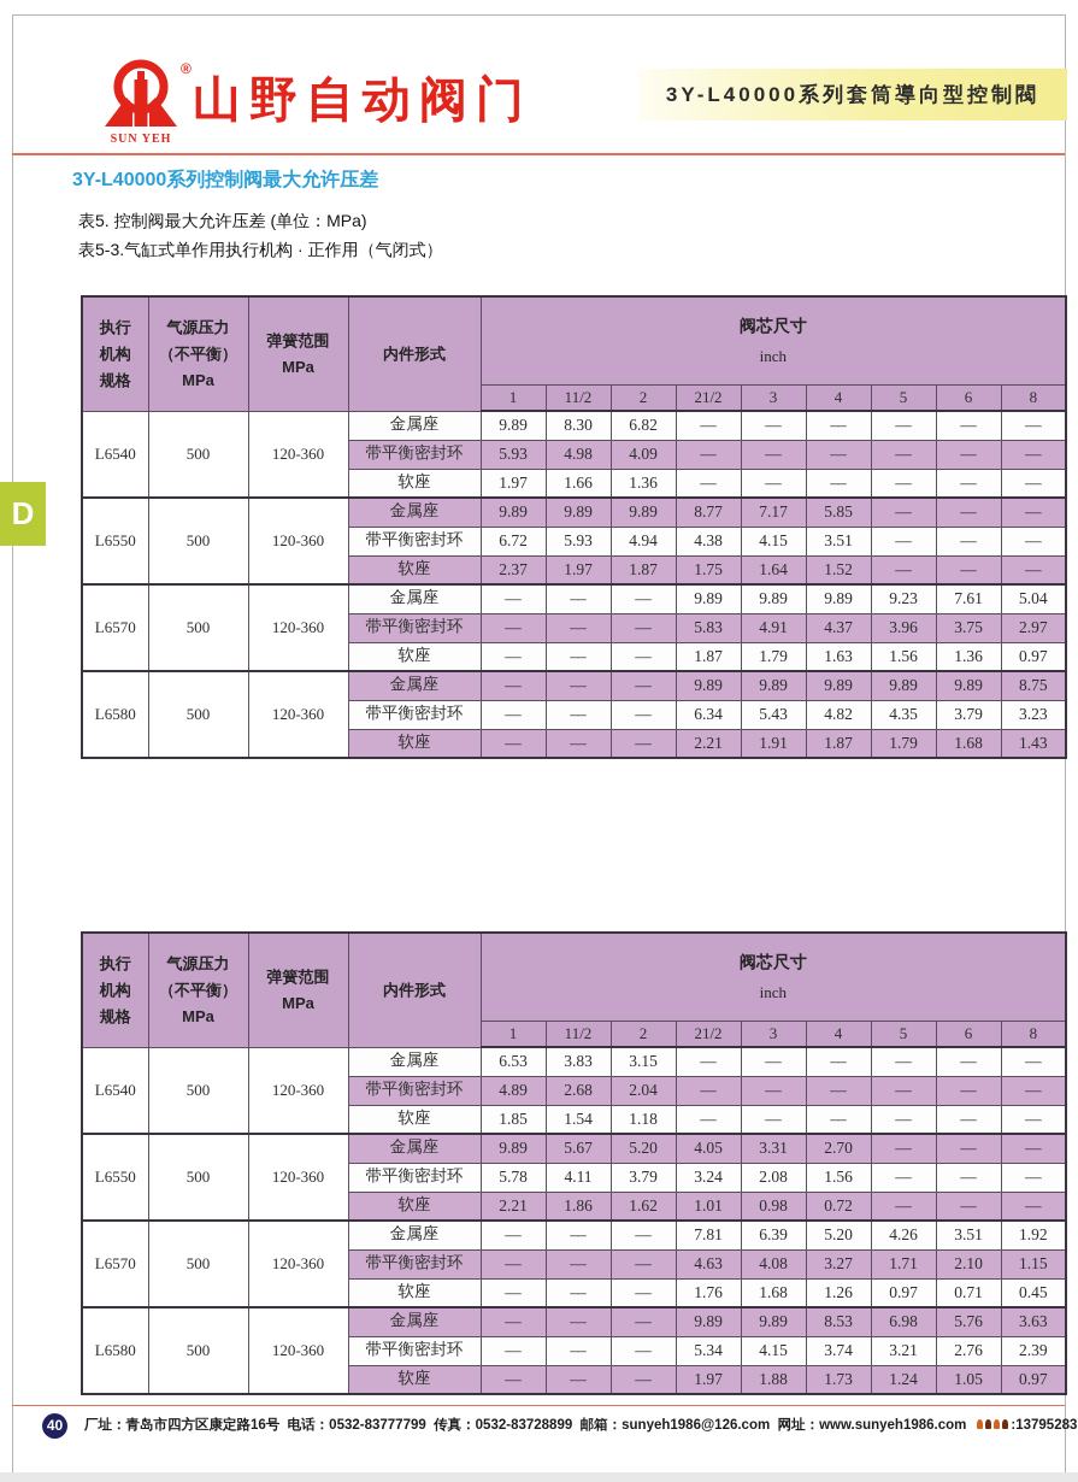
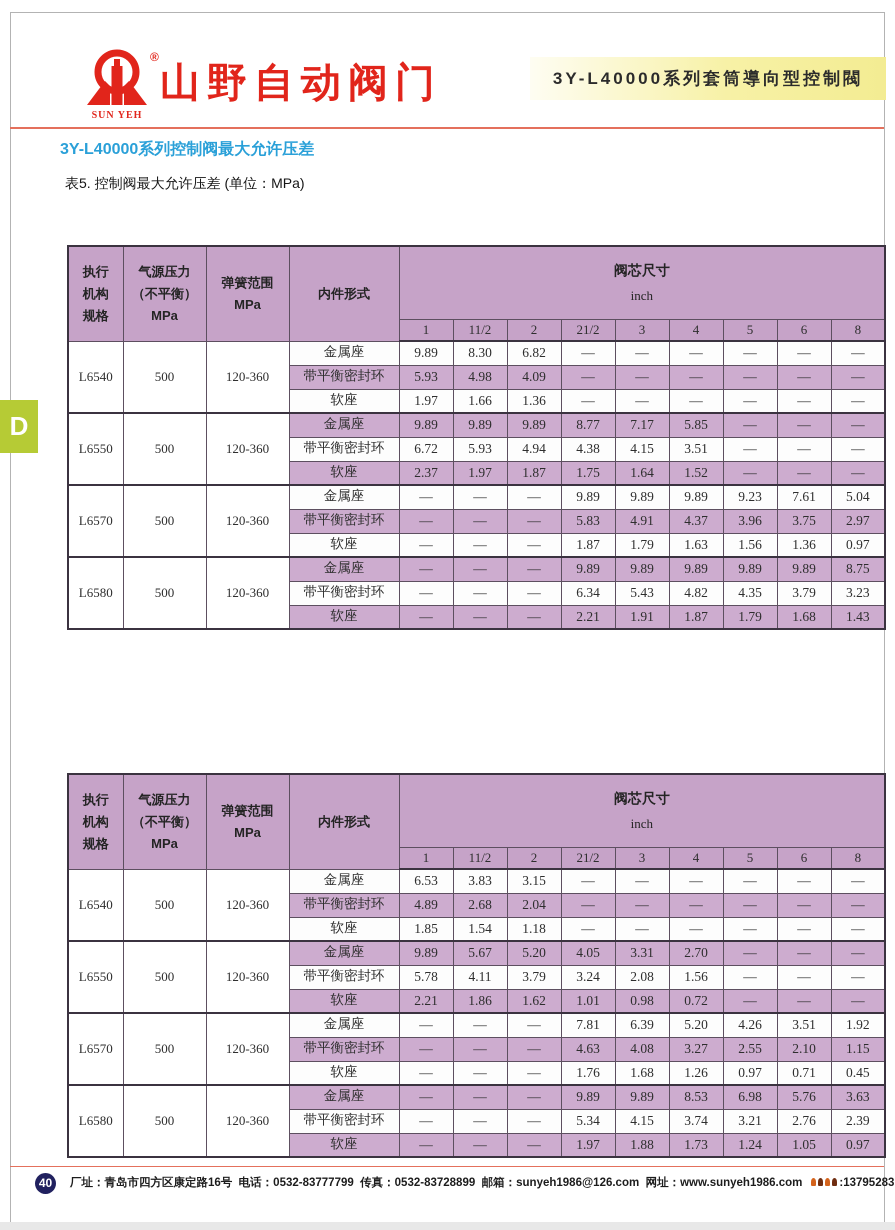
  ®
  SUN YEH
  山野自动阀门
  3Y-L40000系列套筒導向型控制閥
  3Y-L40000系列控制阀最大允许压差
  表5. 控制阀最大允许压差 (单位：MPa)
- 表5-3.气缸式单作用执行机构 · 正作用（气闭式）
  D
  执行 机构 规格	气源压力 （不平衡） MPa	弹簧范围 MPa	内件形式	阀芯尺寸inch
  1	11/2	2	21/2	3	4	5	6	8
  L6540	500	120-360	金属座	9.89	8.30	6.82	—	—	—	—	—	—
  带平衡密封环	5.93	4.98	4.09	—	—	—	—	—	—
  软座	1.97	1.66	1.36	—	—	—	—	—	—
  L6550	500	120-360	金属座	9.89	9.89	9.89	8.77	7.17	5.85	—	—	—
  带平衡密封环	6.72	5.93	4.94	4.38	4.15	3.51	—	—	—
  软座	2.37	1.97	1.87	1.75	1.64	1.52	—	—	—
  L6570	500	120-360	金属座	—	—	—	9.89	9.89	9.89	9.23	7.61	5.04
  带平衡密封环	—	—	—	5.83	4.91	4.37	3.96	3.75	2.97
  软座	—	—	—	1.87	1.79	1.63	1.56	1.36	0.97
  L6580	500	120-360	金属座	—	—	—	9.89	9.89	9.89	9.89	9.89	8.75
  带平衡密封环	—	—	—	6.34	5.43	4.82	4.35	3.79	3.23
  软座	—	—	—	2.21	1.91	1.87	1.79	1.68	1.43
  执行 机构 规格	气源压力 （不平衡） MPa	弹簧范围 MPa	内件形式	阀芯尺寸inch
  1	11/2	2	21/2	3	4	5	6	8
  L6540	500	120-360	金属座	6.53	3.83	3.15	—	—	—	—	—	—
  带平衡密封环	4.89	2.68	2.04	—	—	—	—	—	—
  软座	1.85	1.54	1.18	—	—	—	—	—	—
  L6550	500	120-360	金属座	9.89	5.67	5.20	4.05	3.31	2.70	—	—	—
  带平衡密封环	5.78	4.11	3.79	3.24	2.08	1.56	—	—	—
  软座	2.21	1.86	1.62	1.01	0.98	0.72	—	—	—
  L6570	500	120-360	金属座	—	—	—	7.81	6.39	5.20	4.26	3.51	1.92
- 带平衡密封环	—	—	—	4.63	4.08	3.27	1.71	2.10	1.15
+ 带平衡密封环	—	—	—	4.63	4.08	3.27	2.55	2.10	1.15
  软座	—	—	—	1.76	1.68	1.26	0.97	0.71	0.45
  L6580	500	120-360	金属座	—	—	—	9.89	9.89	8.53	6.98	5.76	3.63
  带平衡密封环	—	—	—	5.34	4.15	3.74	3.21	2.76	2.39
  软座	—	—	—	1.97	1.88	1.73	1.24	1.05	0.97
  40
  厂址：青岛市四方区康定路16号 电话：0532-83777799 传真：0532-83728899 邮箱：sunyeh1986@126.com 网址：www.sunyeh1986.com :13795283
